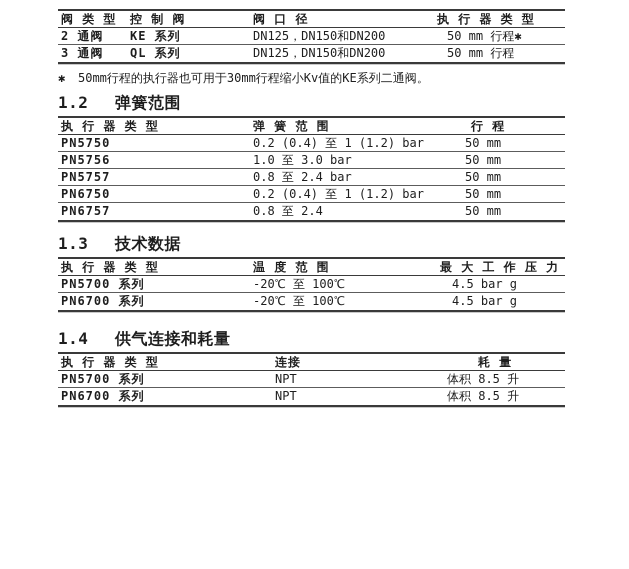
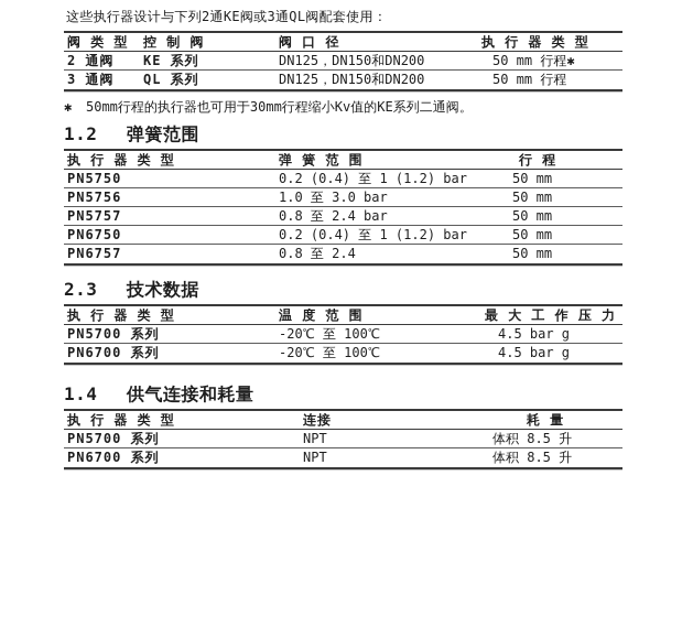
+ 这些执行器设计与下列2通KE阀或3通QL阀配套使用：
  阀 类 型
  控 制 阀
  阀 口 径
  执 行 器 类 型
  2 通阀
  KE 系列
  DN125，DN150和DN200
  50 mm 行程✱
  3 通阀
  QL 系列
  DN125，DN150和DN200
  50 mm 行程
  ✱
  50mm行程的执行器也可用于30mm行程缩小Kv值的KE系列二通阀。
  1.2
  弹簧范围
  执 行 器 类 型
  弹 簧 范 围
  行 程
  PN5750
  0.2 (0.4) 至 1 (1.2) bar
  50 mm
  PN5756
  1.0 至 3.0 bar
  50 mm
  PN5757
  0.8 至 2.4 bar
  50 mm
  PN6750
  0.2 (0.4) 至 1 (1.2) bar
  50 mm
  PN6757
  0.8 至 2.4
  50 mm
- 1.3
+ 2.3
  技术数据
  执 行 器 类 型
  温 度 范 围
  最 大 工 作 压 力
  PN5700 系列
  -20℃ 至 100℃
  4.5 bar g
  PN6700 系列
  -20℃ 至 100℃
  4.5 bar g
  1.4
  供气连接和耗量
  执 行 器 类 型
  连接
  耗 量
  PN5700 系列
  NPT
  体积 8.5 升
  PN6700 系列
  NPT
  体积 8.5 升
